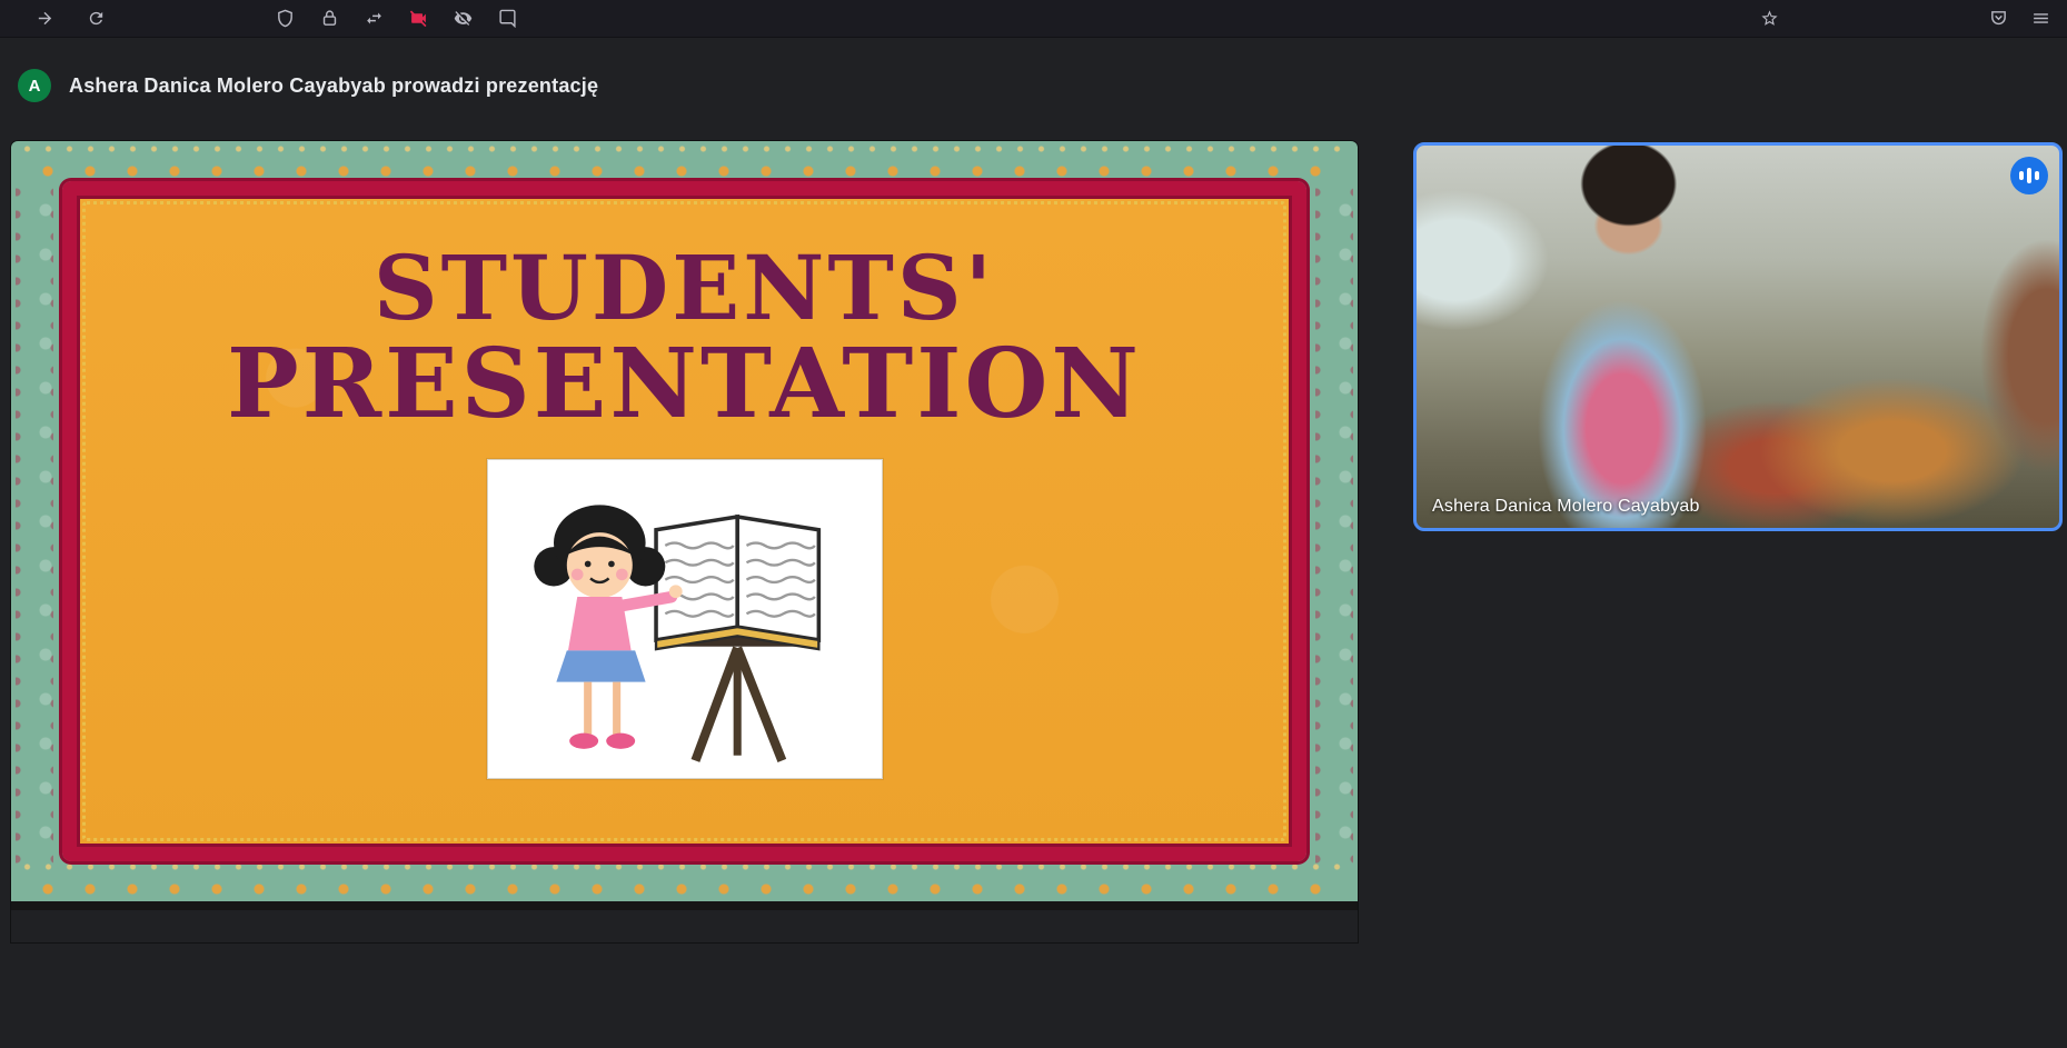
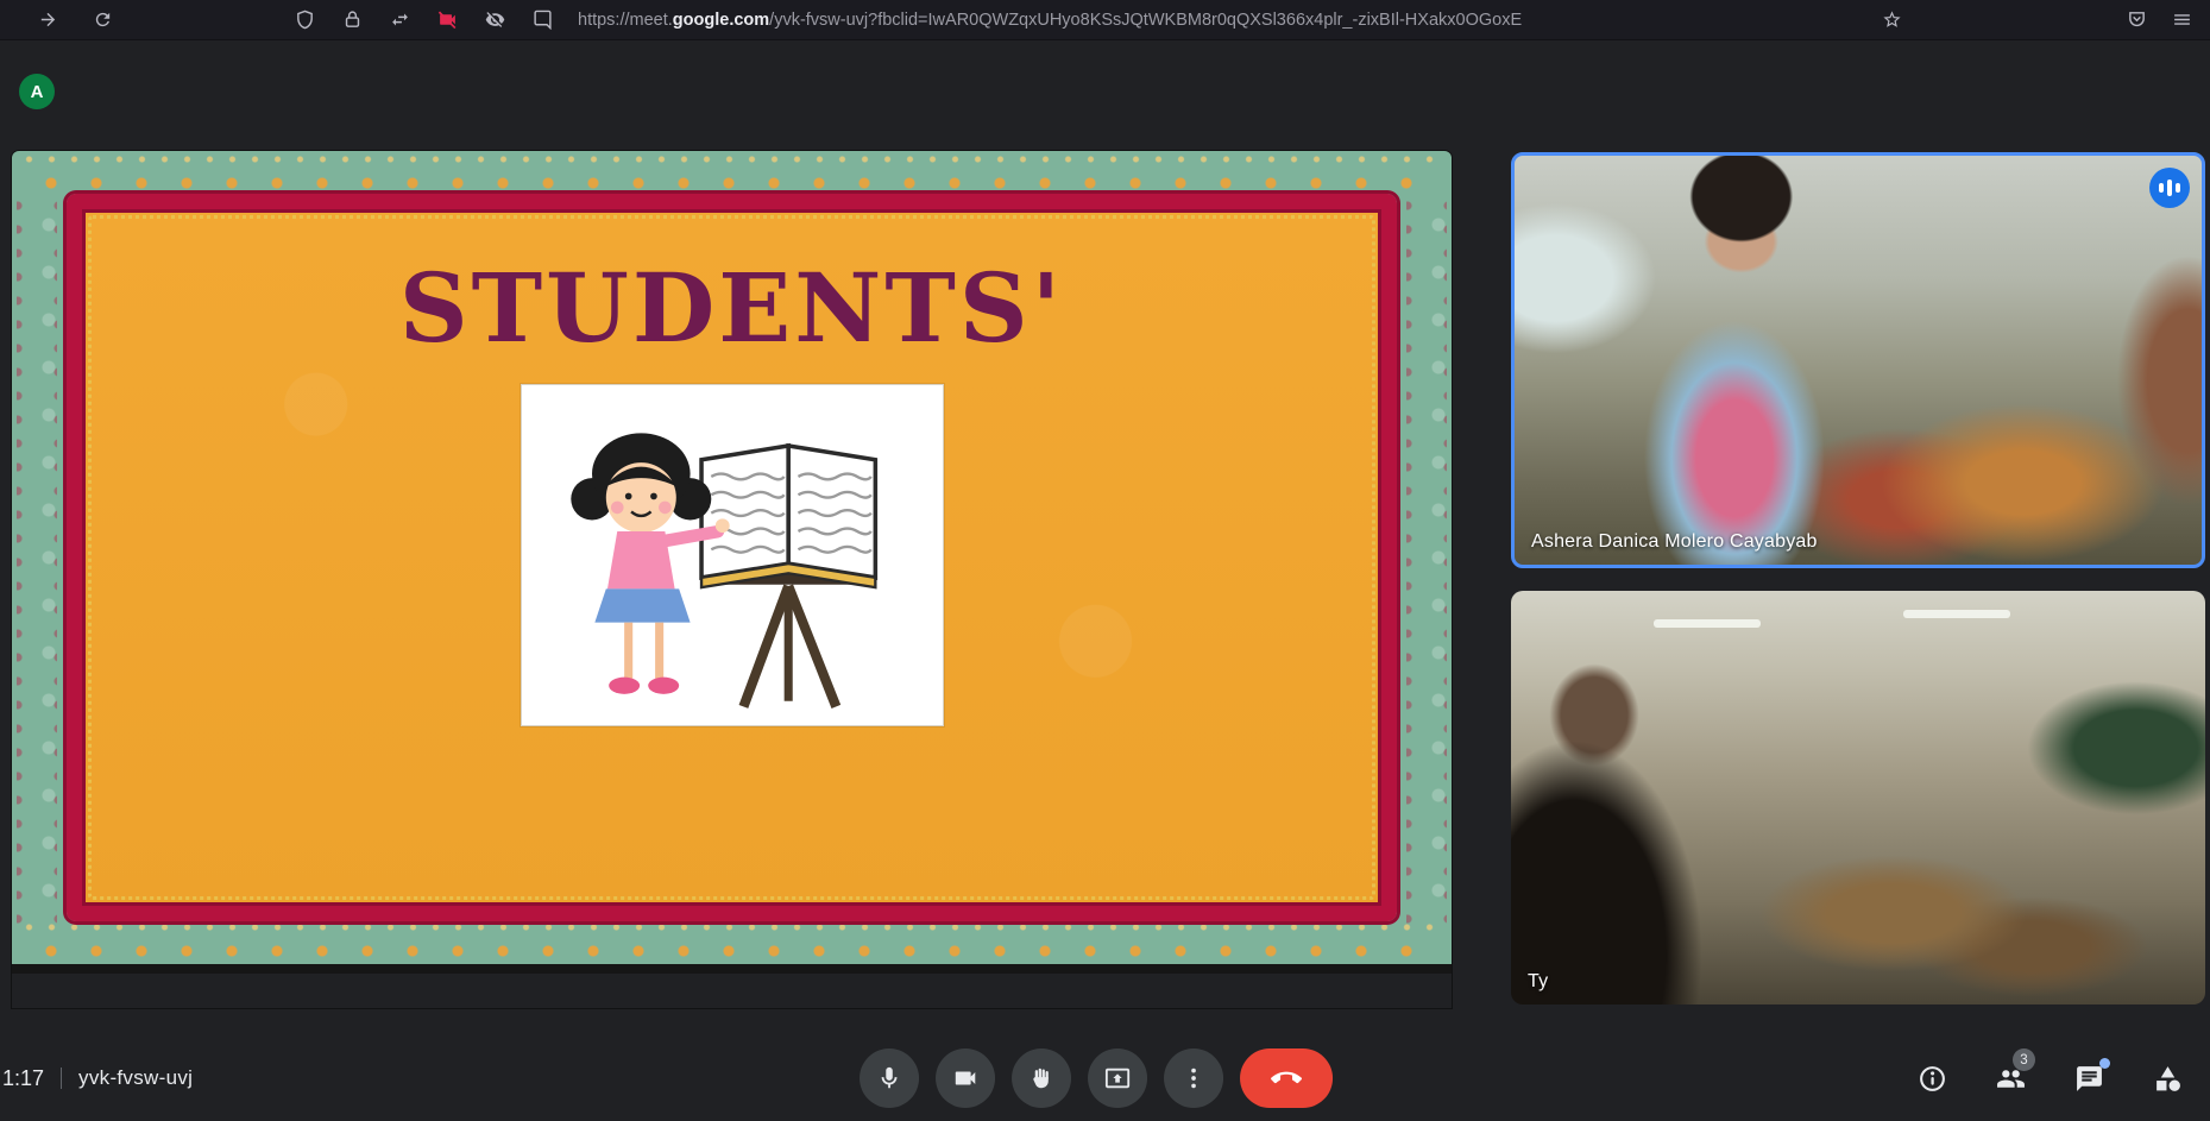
+ https://meet.google.com/yvk-fvsw-uvj?fbclid=IwAR0QWZqxUHyo8KSsJQtWKBM8r0qQXSl366x4plr_-zixBIl-HXakx0OGoxE
  A
- Ashera Danica Molero Cayabyab prowadzi prezentację
  STUDENTS'
- PRESENTATION
  Ashera Danica Molero Cayabyab
+ Ty
+ 1:17
+ yvk-fvsw-uvj
+ 3
